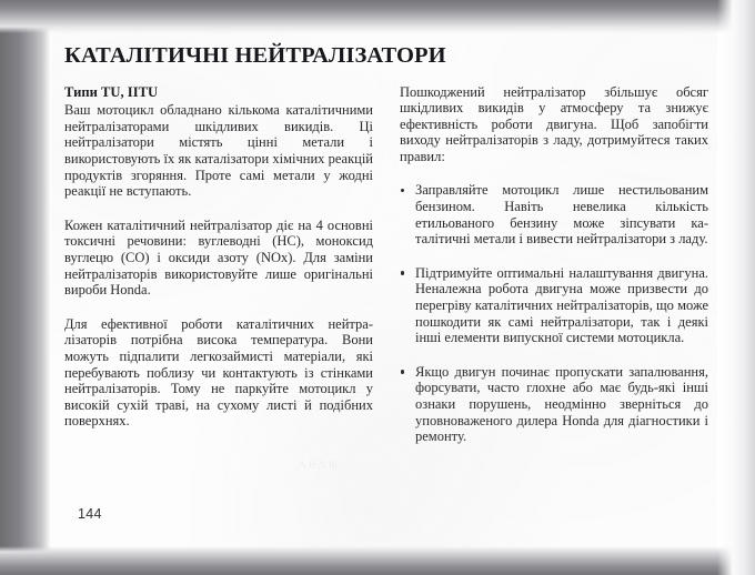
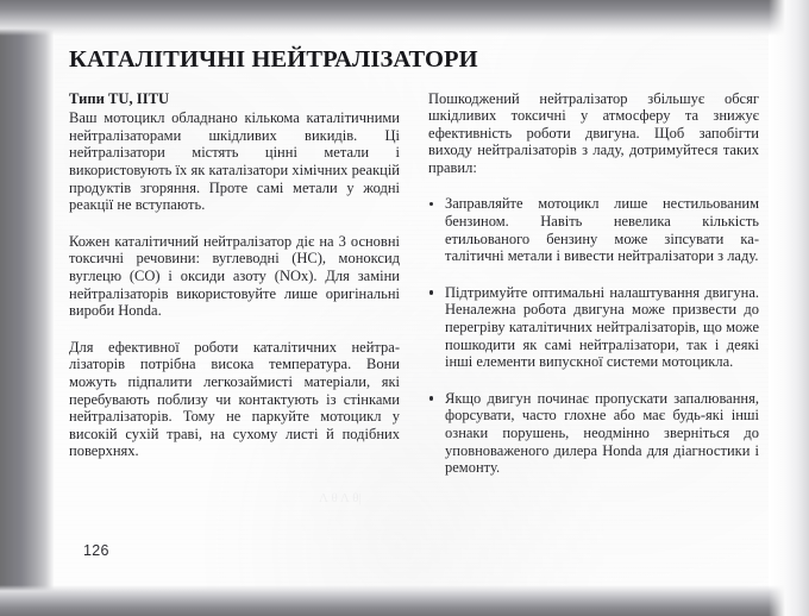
  КАТАЛІТИЧНІ НЕЙТРАЛІЗАТОРИ
  Типи TU, IITU
  Ваш мотоцикл обладнано кількома каталі­тичними нейтралізаторами шкідливих вики­дів. Ці нейтралізатори містять цінні метали і використовують їх як каталізатори хіміч­них реакцій продуктів згоряння. Проте самі метали у жодні реакції не вступають.
- Кожен каталітичний нейтралізатор діє на 4 основні токсичні речовини: вуглеводні (HC), моноксид вуглецю (CO) і оксиди азоту (NOx). Для заміни нейтралізаторів використовуйте лише оригінальні вироби Honda.
+ Кожен каталітичний нейтралізатор діє на 3 основні токсичні речовини: вуглеводні (HC), моноксид вуглецю (CO) і оксиди азоту (NOx). Для заміни нейтралізаторів використовуйте лише оригінальні вироби Honda.
  Для ефективної роботи каталітичних нейтра­лізаторів потрібна висока температура. Вони можуть підпалити легкозаймисті матеріали, які перебувають поблизу чи контактують із стінками нейтралізаторів. Тому не паркуйте мотоцикл у високій сухій траві, на сухому листі й подібних поверхнях.
- Пошкоджений нейтралізатор збільшує обсяг шкідливих викидів у атмосферу та знижує ефективність роботи двигуна. Щоб запобігти виходу нейтралізаторів з ладу, дотримуйтеся таких правил:
+ Пошкоджений нейтралізатор збільшує обсяг шкідливих токсичні у атмосферу та знижує ефективність роботи двигуна. Щоб запобігти виходу нейтралізаторів з ладу, дотримуйтеся таких правил:
  Заправляйте мотоцикл лише нестильова­ним бензином. Навіть невелика кількість етильованого бензину може зіпсувати ка­талітичні метали і вивести нейтралізатори з ладу.
  Підтримуйте оптимальні налаштування двигуна. Неналежна робота двигуна може призвести до перегріву каталітичних нейт­ралізаторів, що може пошкодити як самі нейтралізатори, так і деякі інші елементи випускної системи мотоцикла.
  Якщо двигун починає пропускати запалю­вання, форсувати, часто глохне або має будь-які інші ознаки порушень, неодмін­но зверніться до уповноваженого дилера Honda для діагностики і ремонту.
- 144
+ 126
